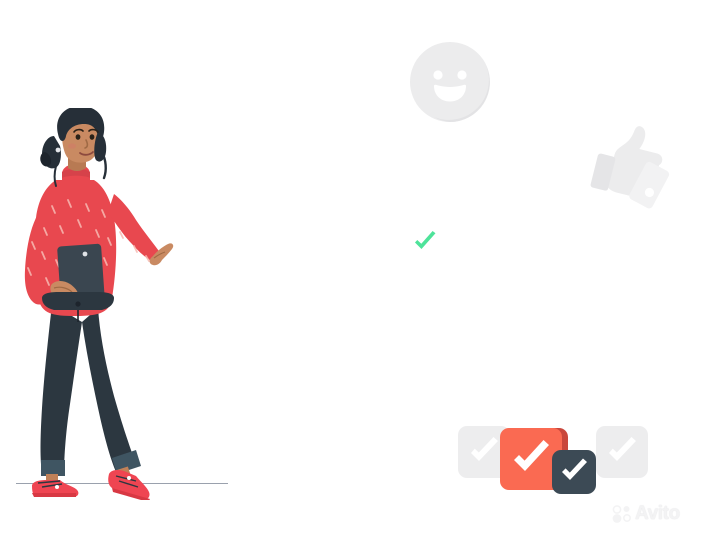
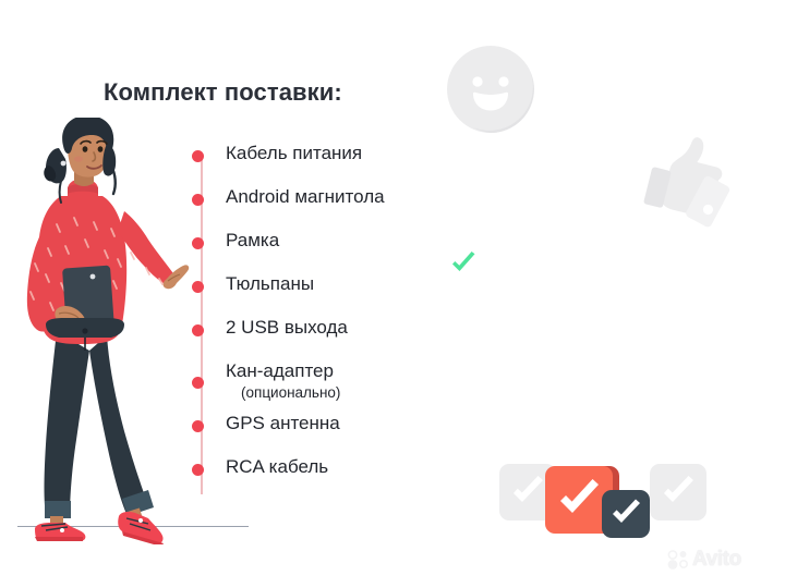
+ Комплект поставки:
+ Кабель питания
+ Android магнитола
+ Рамка
+ Тюльпаны
+ 2 USB выхода
+ Кан-адаптер
+ (опционально)
+ GPS антенна
+ RCA кабель
